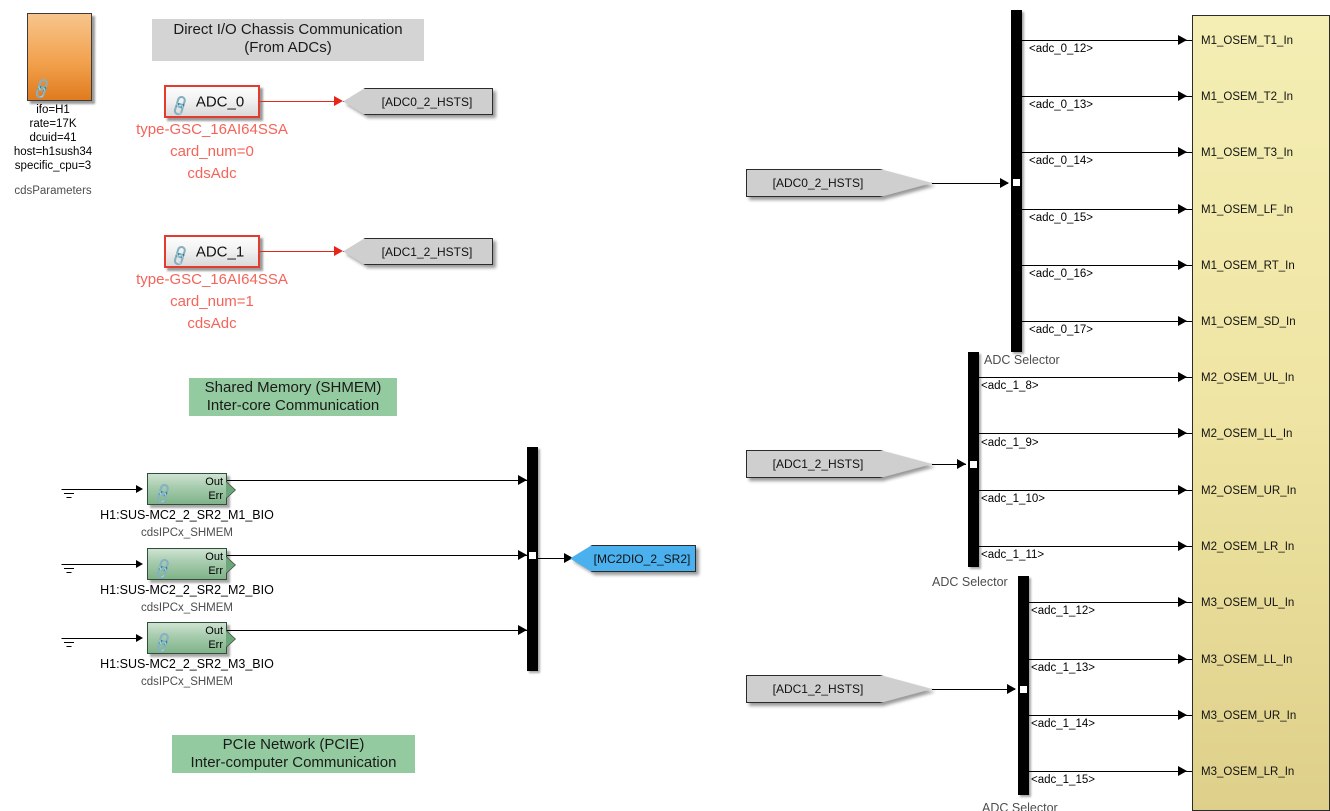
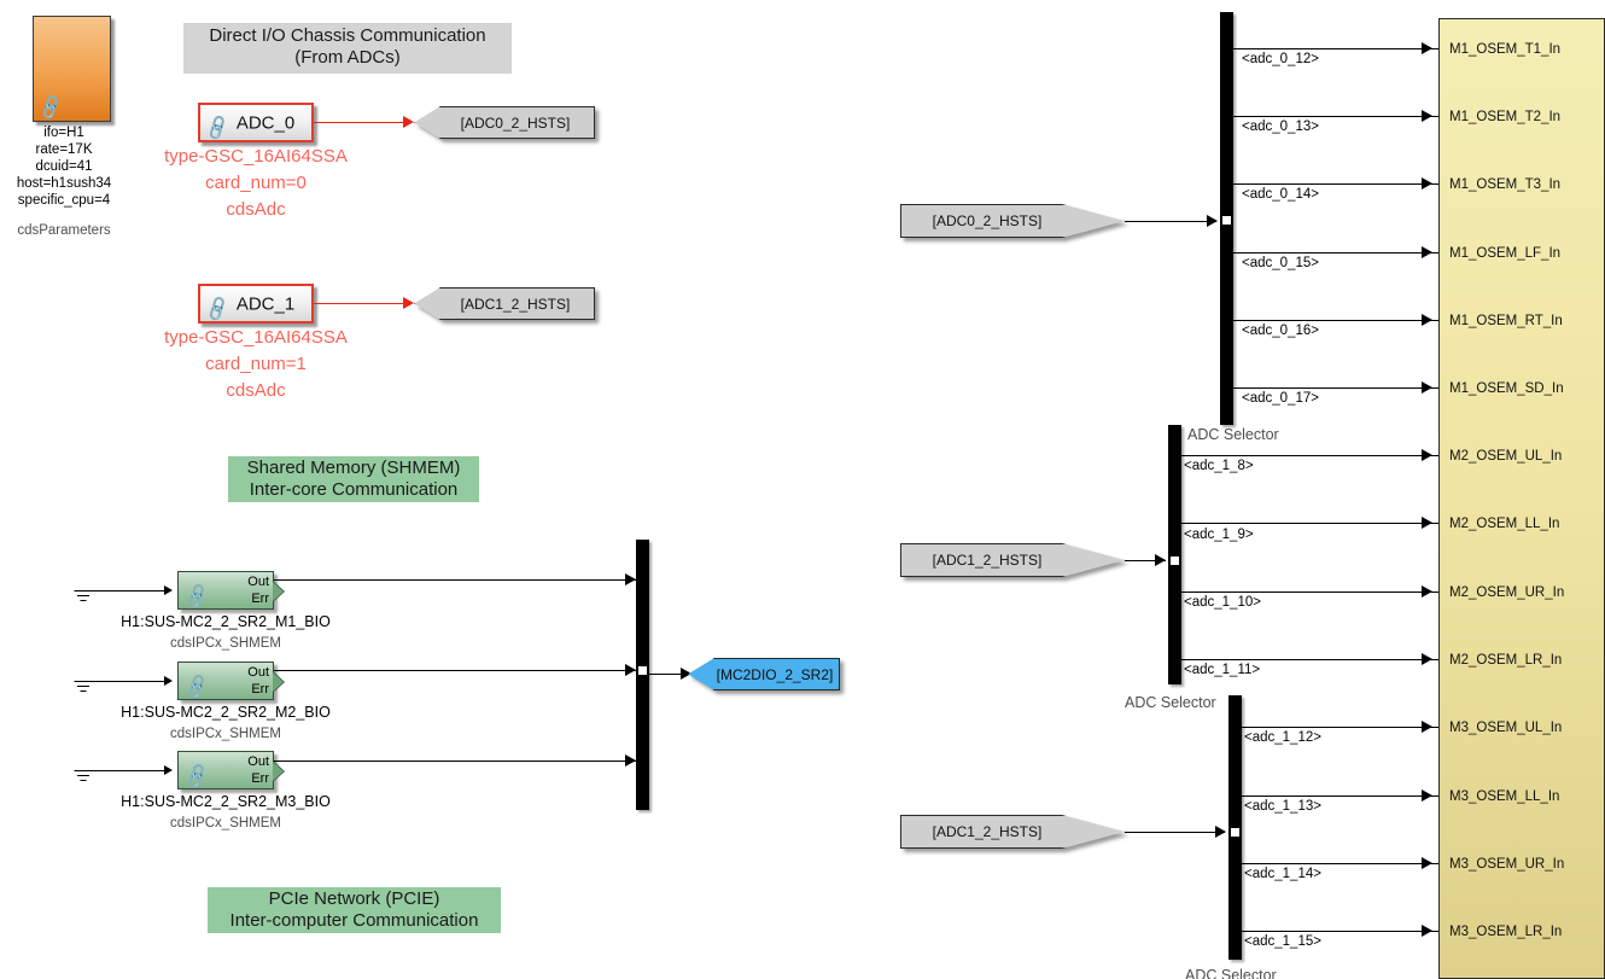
  ifo=H1
  rate=17K
  dcuid=41
  host=h1sush34
- specific_cpu=3
+ specific_cpu=4
  cdsParameters
  Direct I/O Chassis Communication
  (From ADCs)
  ADC_0
  [ADC0_2_HSTS]
  type-GSC_16AI64SSA
  card_num=0
  cdsAdc
  ADC_1
  [ADC1_2_HSTS]
  type-GSC_16AI64SSA
  card_num=1
  cdsAdc
  Shared Memory (SHMEM)
  Inter-core Communication
  Out
  Err
  H1:SUS-MC2_2_SR2_M1_BIO
  cdsIPCx_SHMEM
  Out
  Err
  H1:SUS-MC2_2_SR2_M2_BIO
  cdsIPCx_SHMEM
  Out
  Err
  H1:SUS-MC2_2_SR2_M3_BIO
  cdsIPCx_SHMEM
  [MC2DIO_2_SR2]
  PCIe Network (PCIE)
  Inter-computer Communication
  [ADC0_2_HSTS]
  ADC Selector
  <adc_0_12>
  <adc_0_13>
  <adc_0_14>
  <adc_0_15>
  <adc_0_16>
  <adc_0_17>
  [ADC1_2_HSTS]
  ADC Selector
  <adc_1_8>
  <adc_1_9>
  <adc_1_10>
  <adc_1_11>
  [ADC1_2_HSTS]
  ADC Selector
  <adc_1_12>
  <adc_1_13>
  <adc_1_14>
  <adc_1_15>
  M1_OSEM_T1_In
  M1_OSEM_T2_In
  M1_OSEM_T3_In
  M1_OSEM_LF_In
  M1_OSEM_RT_In
  M1_OSEM_SD_In
  M2_OSEM_UL_In
  M2_OSEM_LL_In
  M2_OSEM_UR_In
  M2_OSEM_LR_In
  M3_OSEM_UL_In
  M3_OSEM_LL_In
  M3_OSEM_UR_In
  M3_OSEM_LR_In
